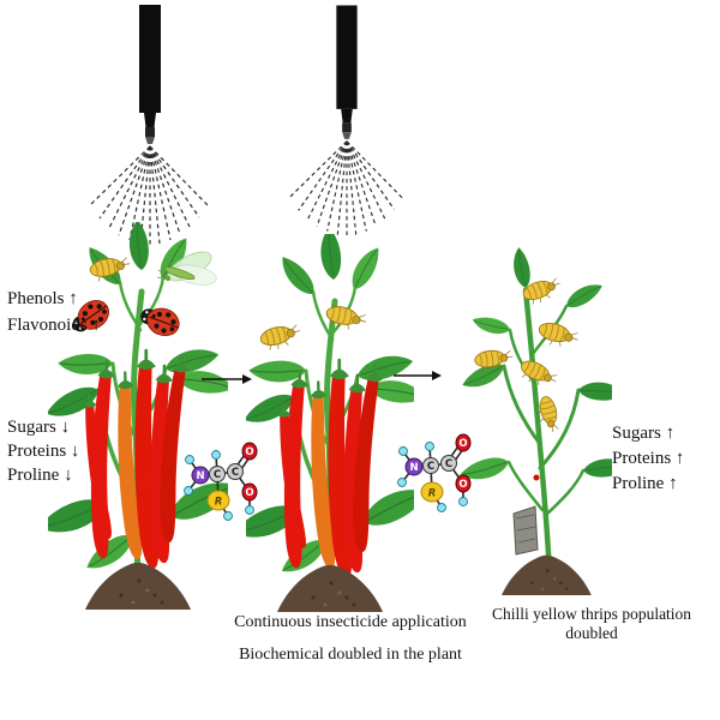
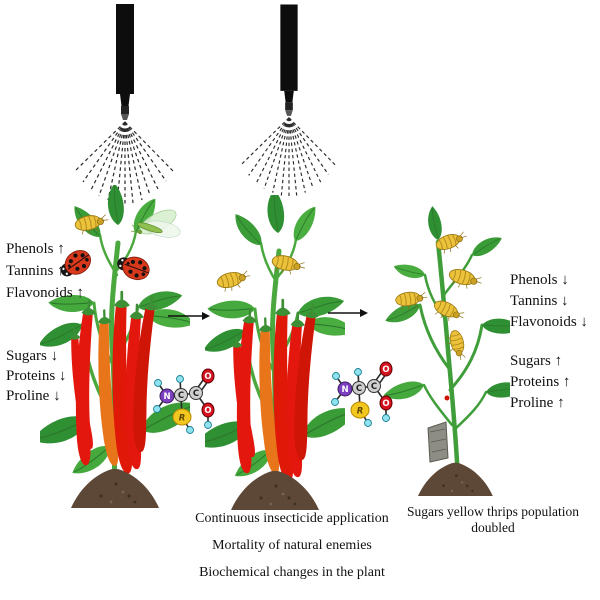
  Phenols ↑
+ Tannins ↑
  Flavonoids ↑
  Sugars ↓
  Proteins ↓
  Proline ↓
+ Phenols ↓
+ Tannins ↓
+ Flavonoids ↓
  Sugars ↑
  Proteins ↑
  Proline ↑
  Continuous insecticide application
+ Mortality of natural enemies
- Biochemical doubled in the plant
+ Biochemical changes in the plant
- Chilli yellow thrips population doubled
+ Sugars yellow thrips population doubled
